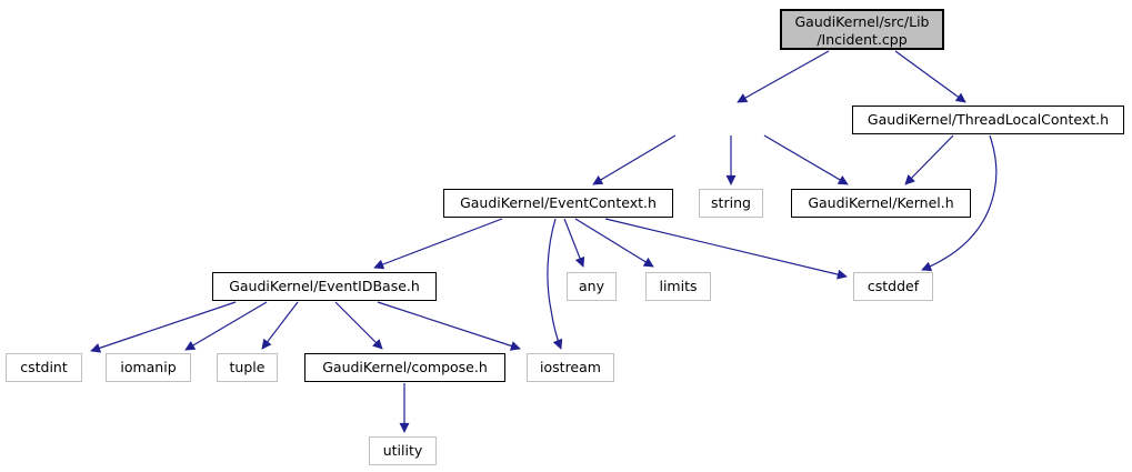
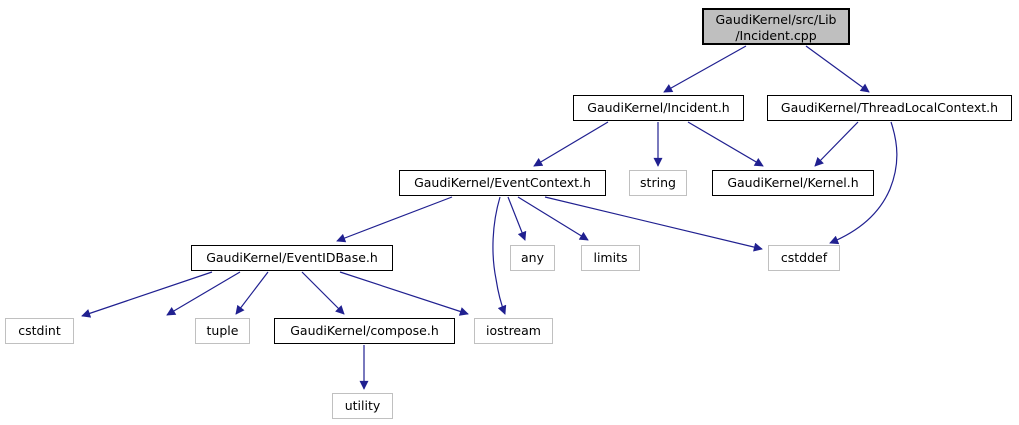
  GaudiKernel/src/Lib
  /Incident.cpp
+ GaudiKernel/Incident.h
  GaudiKernel/ThreadLocalContext.h
  GaudiKernel/EventContext.h
  string
  GaudiKernel/Kernel.h
  GaudiKernel/EventIDBase.h
  any
  limits
  cstddef
  cstdint
- iomanip
  tuple
  GaudiKernel/compose.h
  iostream
  utility
